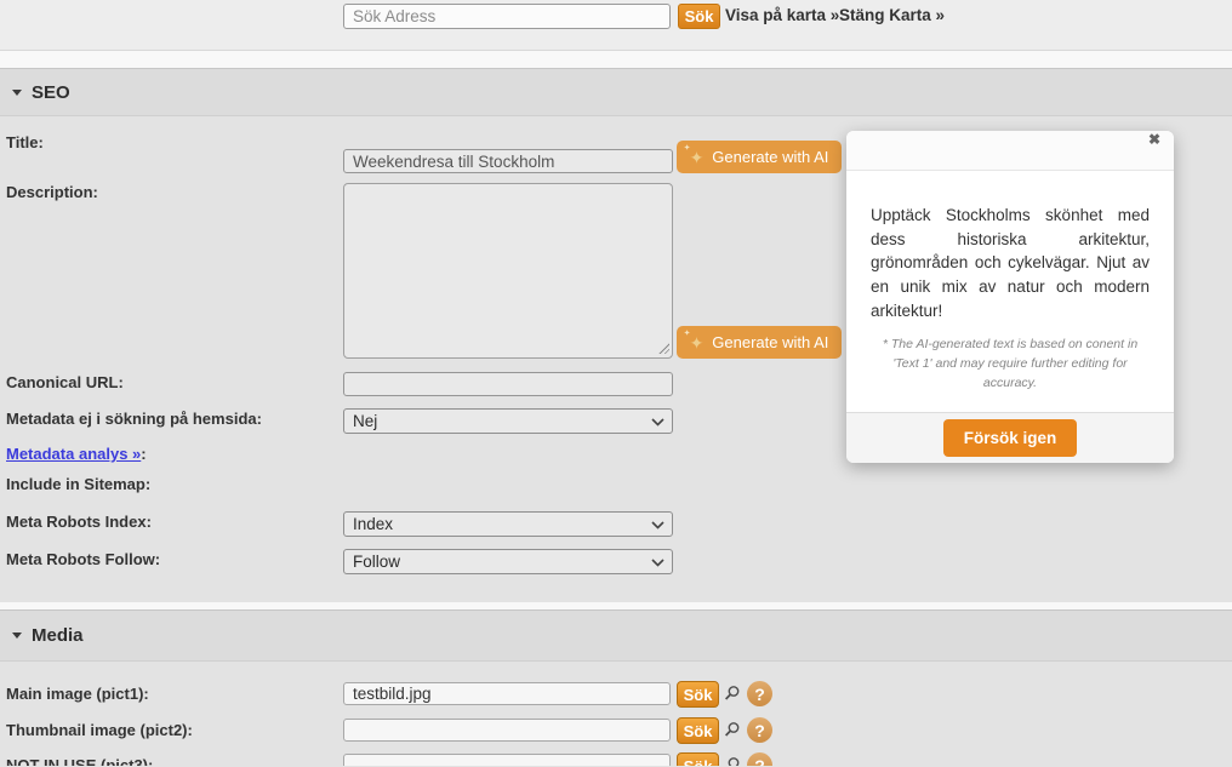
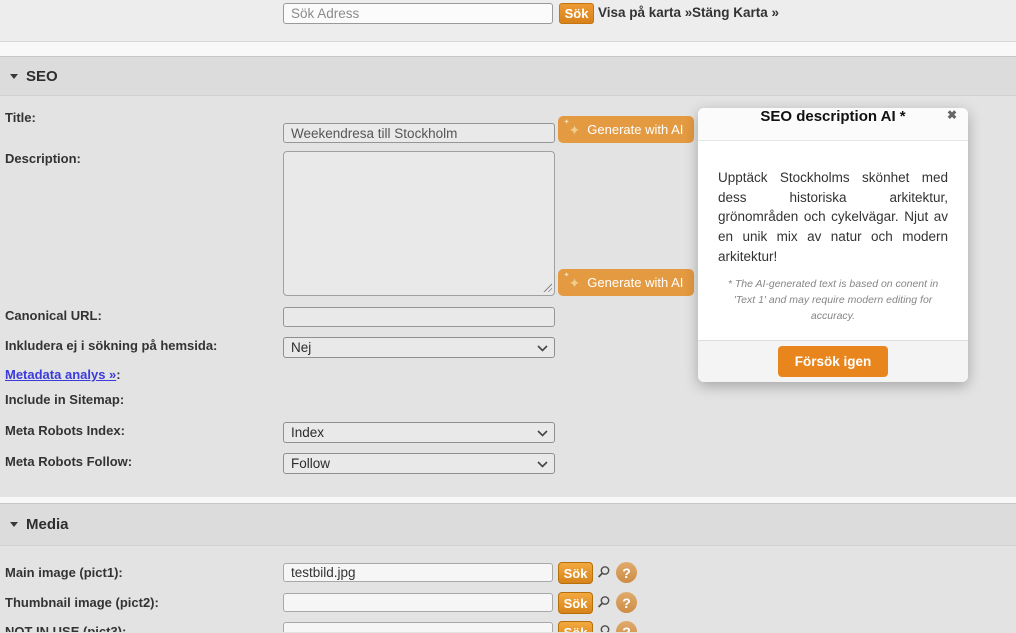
  Sök Adress
  Sök
  Visa på karta »
  Stäng Karta »
  SEO
  Title:
  Weekendresa till Stockholm
  ✦
  Generate with AI
  Description:
  ✦
  Generate with AI
  Canonical URL:
- Metadata ej i sökning på hemsida:
+ Inkludera ej i sökning på hemsida:
  Nej
  Metadata analys »:
  Include in Sitemap:
  Meta Robots Index:
  Index
  Meta Robots Follow:
  Follow
  Media
  Main image (pict1):
  testbild.jpg
  Sök
  ?
  Thumbnail image (pict2):
  Sök
  ?
  NOT IN USE (pict3):
  ?
+ SEO description AI *
  ✖
  Upptäck Stockholms skönhet med dess historiska arkitektur, grönområden och cykelvägar. Njut av en unik mix av natur och modern arkitektur!
- * The AI-generated text is based on conent in 'Text 1' and may require further editing for accuracy.
+ * The AI-generated text is based on conent in 'Text 1' and may require modern editing for accuracy.
  Försök igen
